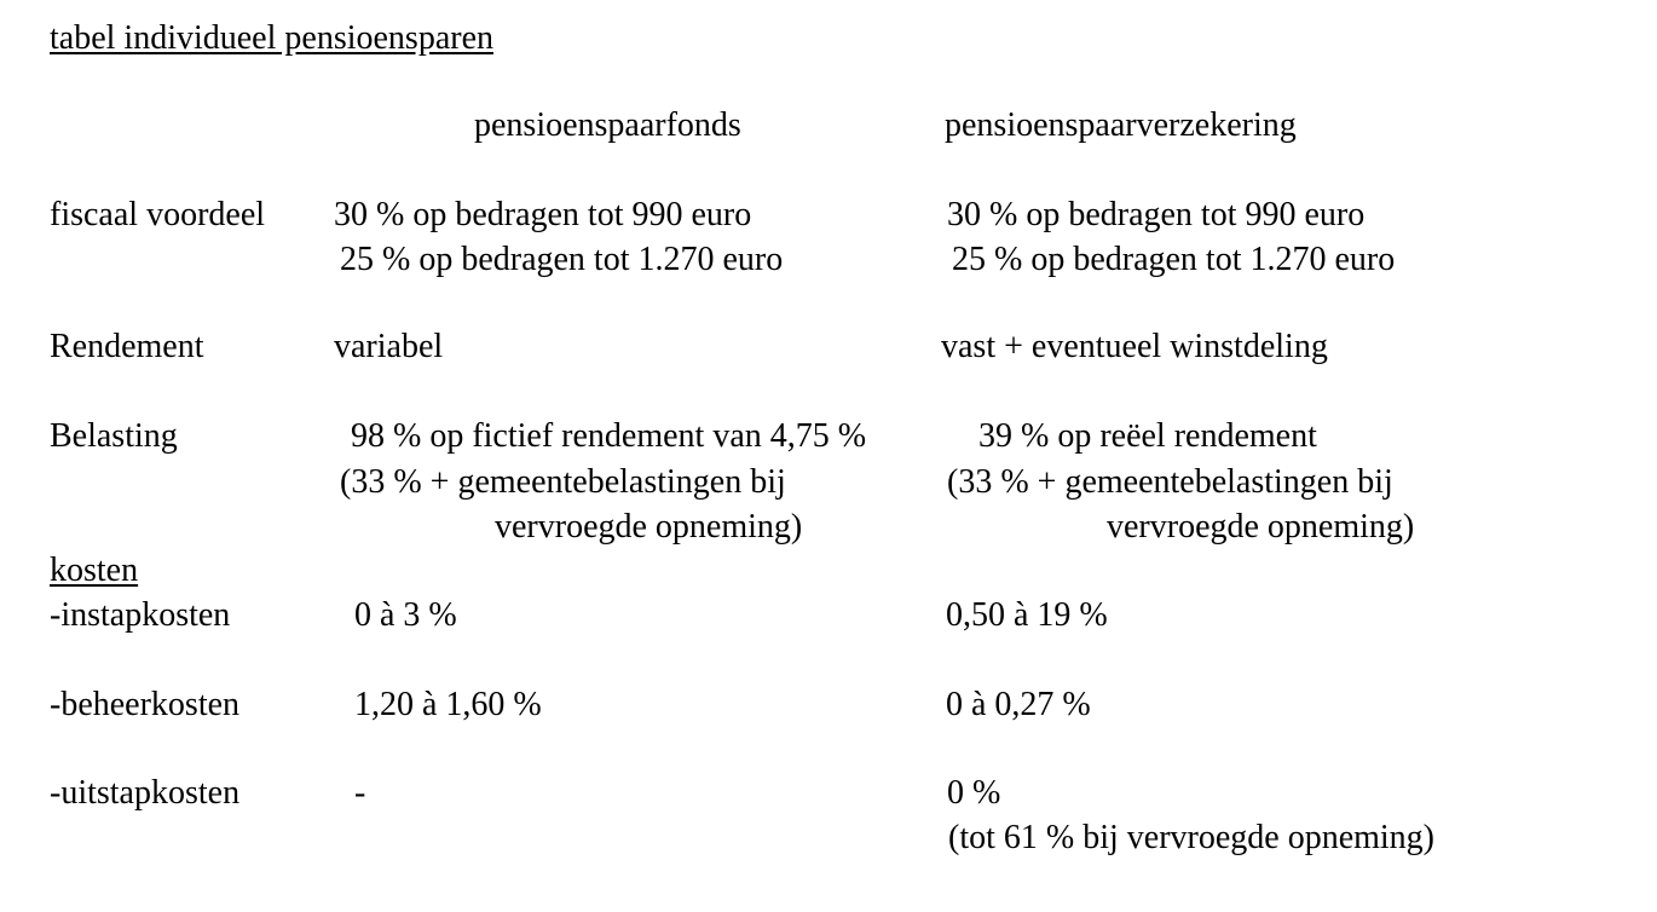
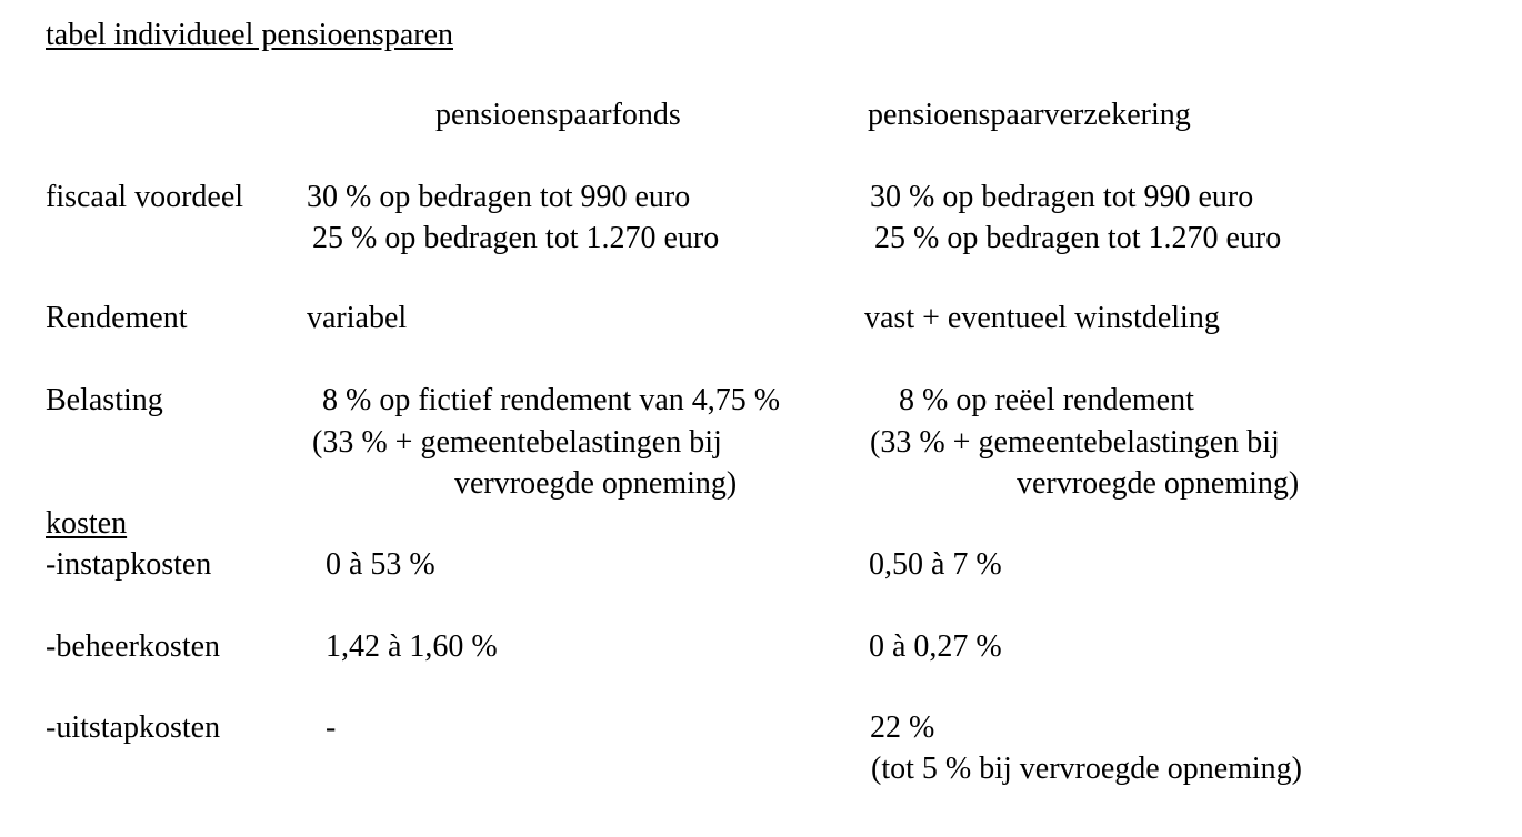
  tabel individueel pensioensparen
  pensioenspaarfonds
  pensioenspaarverzekering
  fiscaal voordeel
  30 % op bedragen tot 990 euro
  25 % op bedragen tot 1.270 euro
  30 % op bedragen tot 990 euro
  25 % op bedragen tot 1.270 euro
  Rendement
  variabel
  vast + eventueel winstdeling
  Belasting
- 98 % op fictief rendement van 4,75 %
+ 8 % op fictief rendement van 4,75 %
  (33 % + gemeentebelastingen bij
  vervroegde opneming)
- 39 % op reëel rendement
+ 8 % op reëel rendement
  (33 % + gemeentebelastingen bij
  vervroegde opneming)
  kosten
  -instapkosten
- 0 à 3 %
+ 0 à 53 %
- 0,50 à 19 %
+ 0,50 à 7 %
  -beheerkosten
- 1,20 à 1,60 %
+ 1,42 à 1,60 %
  0 à 0,27 %
  -uitstapkosten
  -
- 0 %
+ 22 %
- (tot 61 % bij vervroegde opneming)
+ (tot 5 % bij vervroegde opneming)
